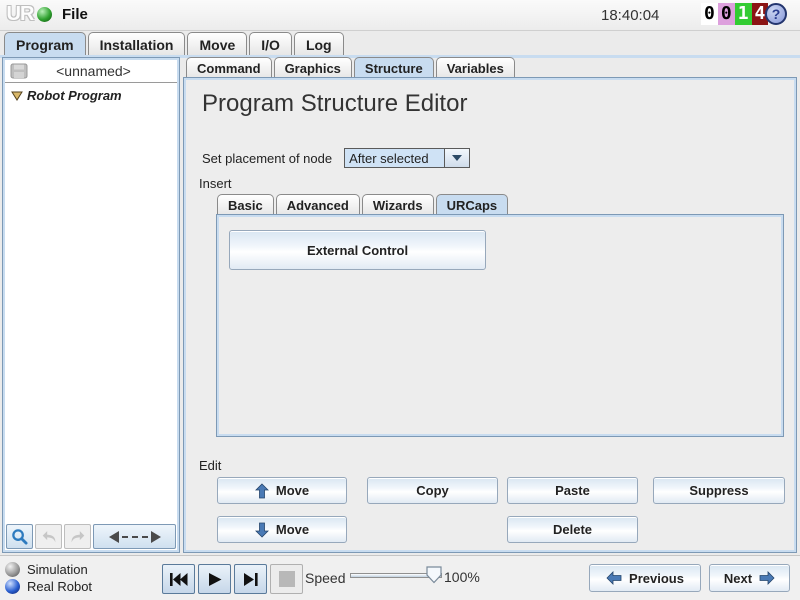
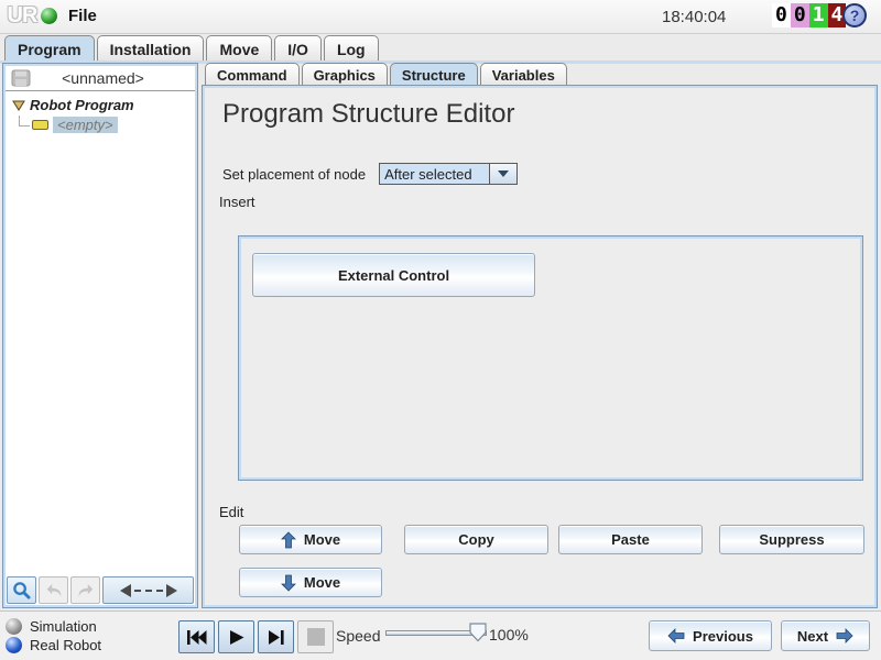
  UR
  File
  18:40:04
  0
  0
  1
  4
  ?
  Program
  Installation
  Move
  I/O
  Log
  <unnamed>
  Robot Program
+ <empty>
  Command
  Graphics
  Structure
  Variables
  Program Structure Editor
  Set placement of node
  After selected
  Insert
- Basic
- Advanced
- Wizards
- URCaps
  External Control
  Edit
  Move
  Copy
  Paste
  Suppress
  Move
- Delete
  Simulation
  Real Robot
  Speed
  100%
  Previous
  Next
